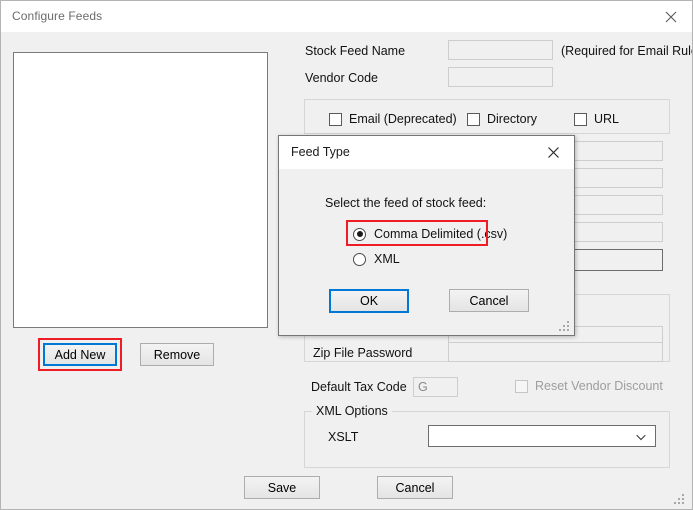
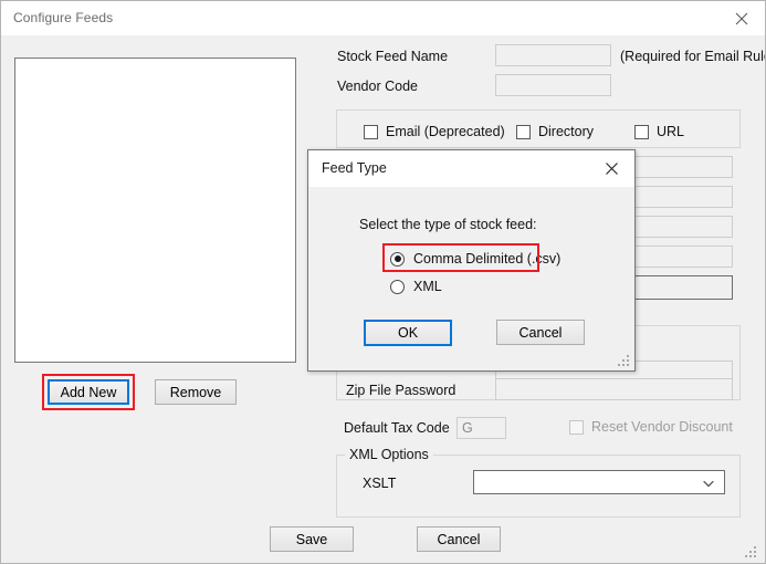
  Configure Feeds
  Add New
  Remove
  Stock Feed Name
  (Required for Email Rul
  Vendor Code
  Email (Deprecated)
  Directory
  URL
  Zip File Password
  Default Tax Code
  G
  Reset Vendor Discount
  XML Options
  XSLT
  Save
  Cancel
  Feed Type
- Select the feed of stock feed:
+ Select the type of stock feed:
  Comma Delimited (.csv)
  XML
  OK
  Cancel
